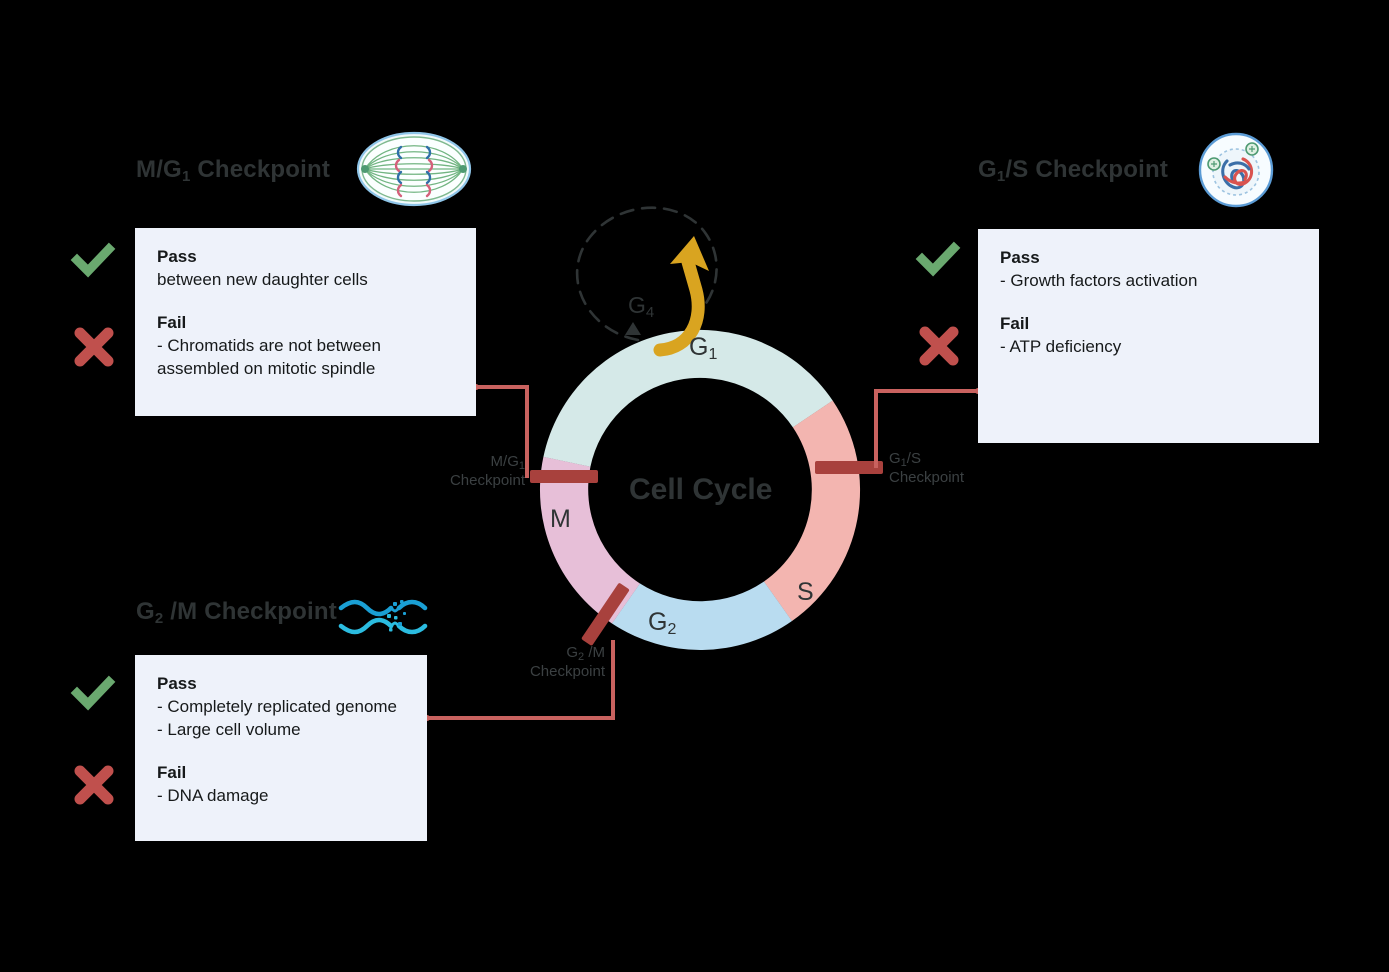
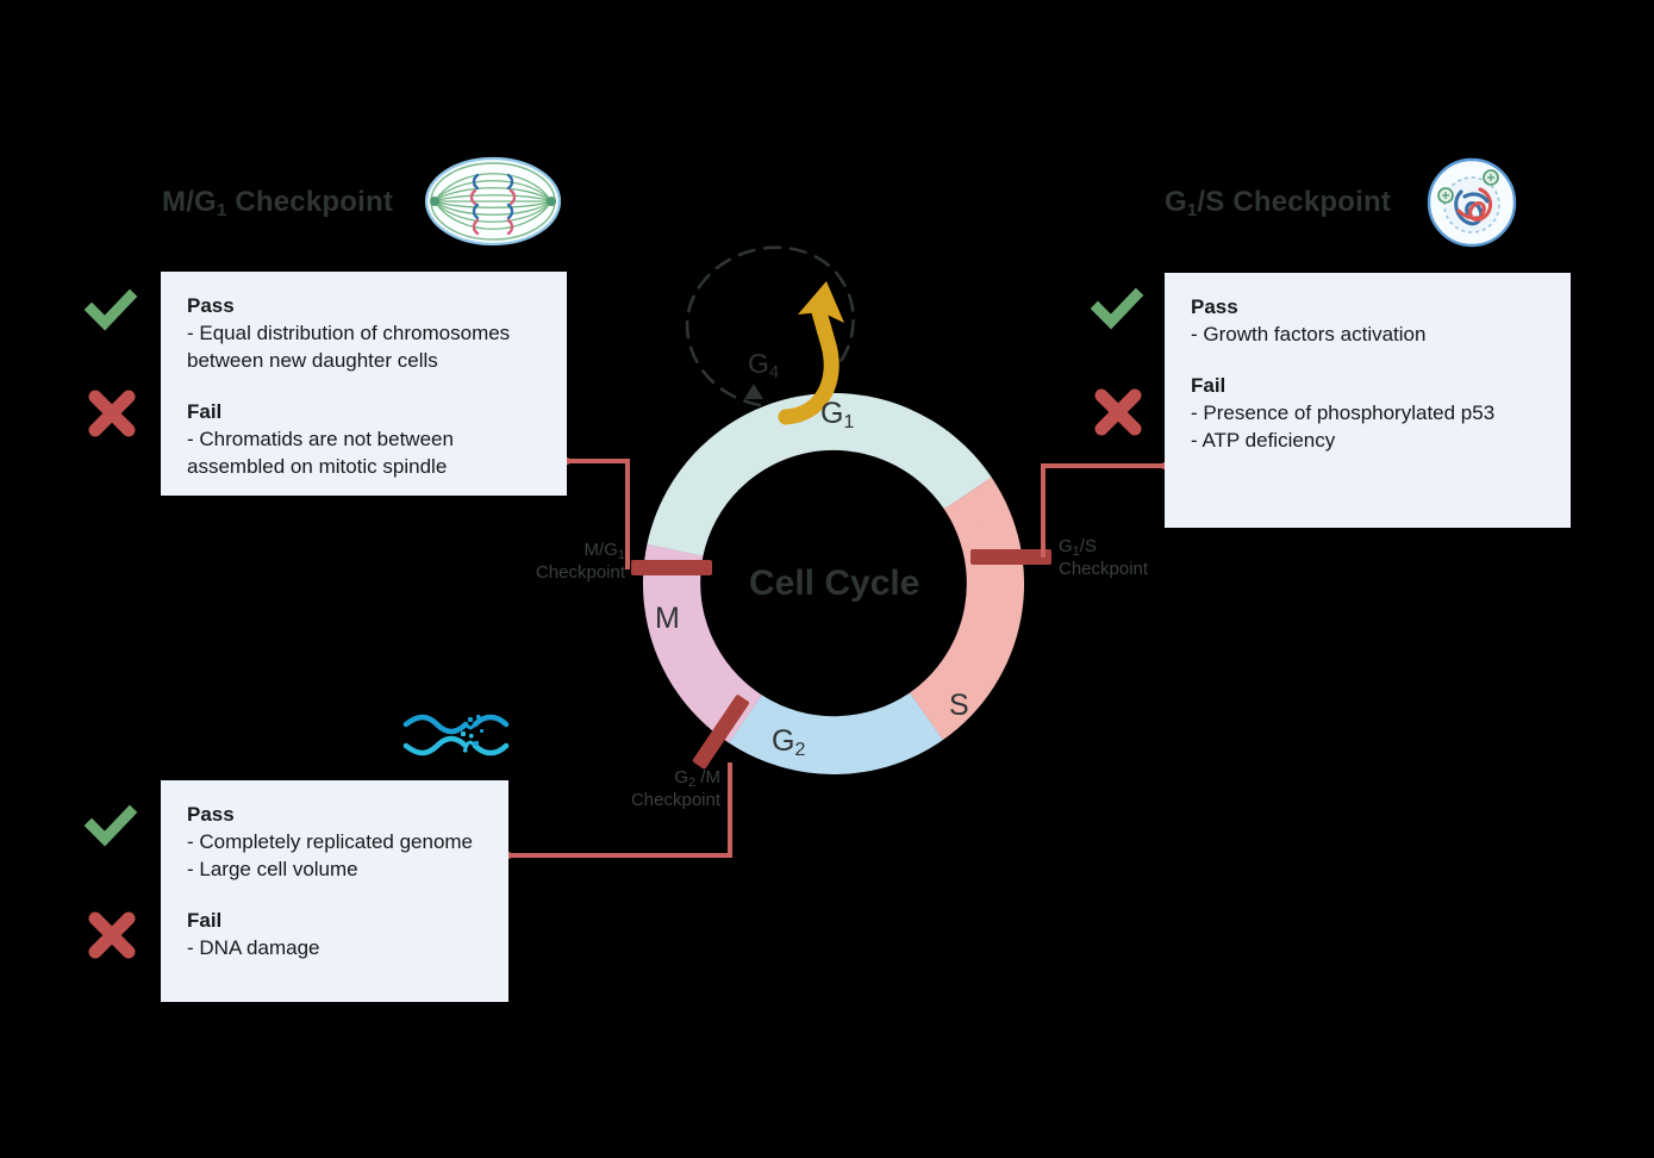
  Cell Cycle
  G1
  S
  G2
  M
  G4
  M/G1
  Checkpoint
  G1/S
  Checkpoint
  G2 /M
  Checkpoint
  M/G1 Checkpoint
  Pass
+ - Equal distribution of chromosomes
  between new daughter cells
  Fail
  - Chromatids are not between
  assembled on mitotic spindle
  G1/S Checkpoint
  Pass
  - Growth factors activation
  Fail
+ - Presence of phosphorylated p53
  - ATP deficiency
- G2 /M Checkpoint
  Pass
  - Completely replicated genome
  - Large cell volume
  Fail
  - DNA damage
